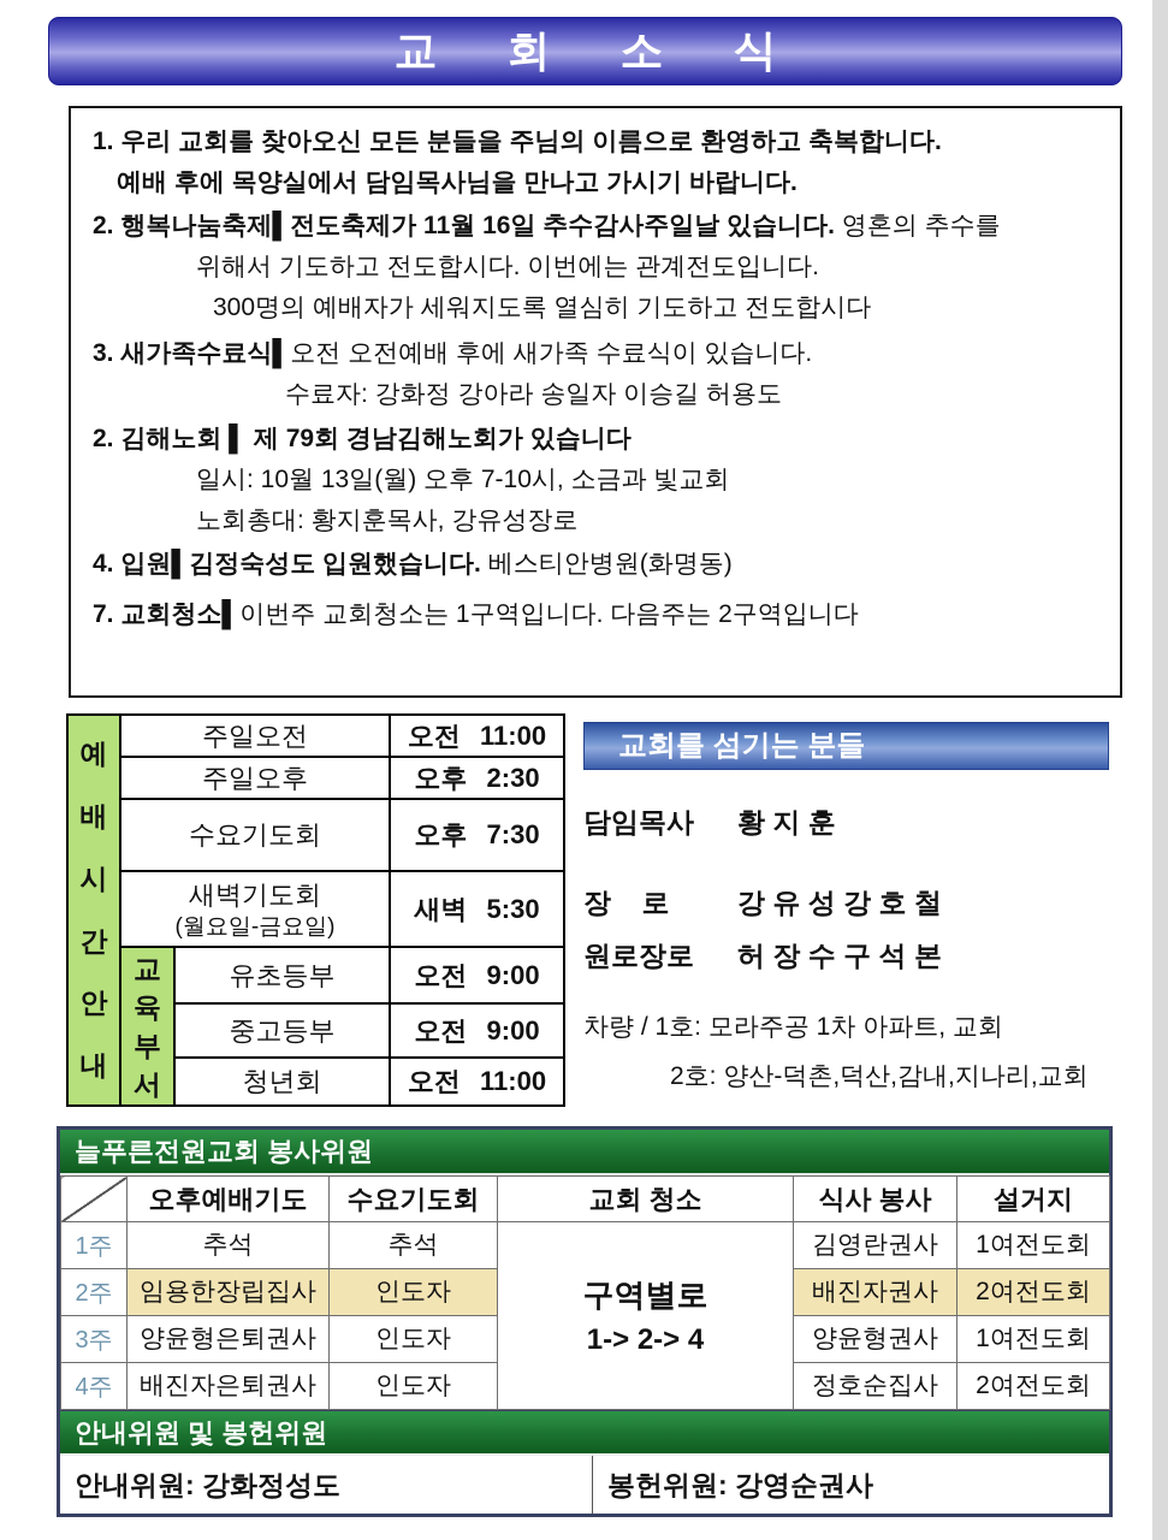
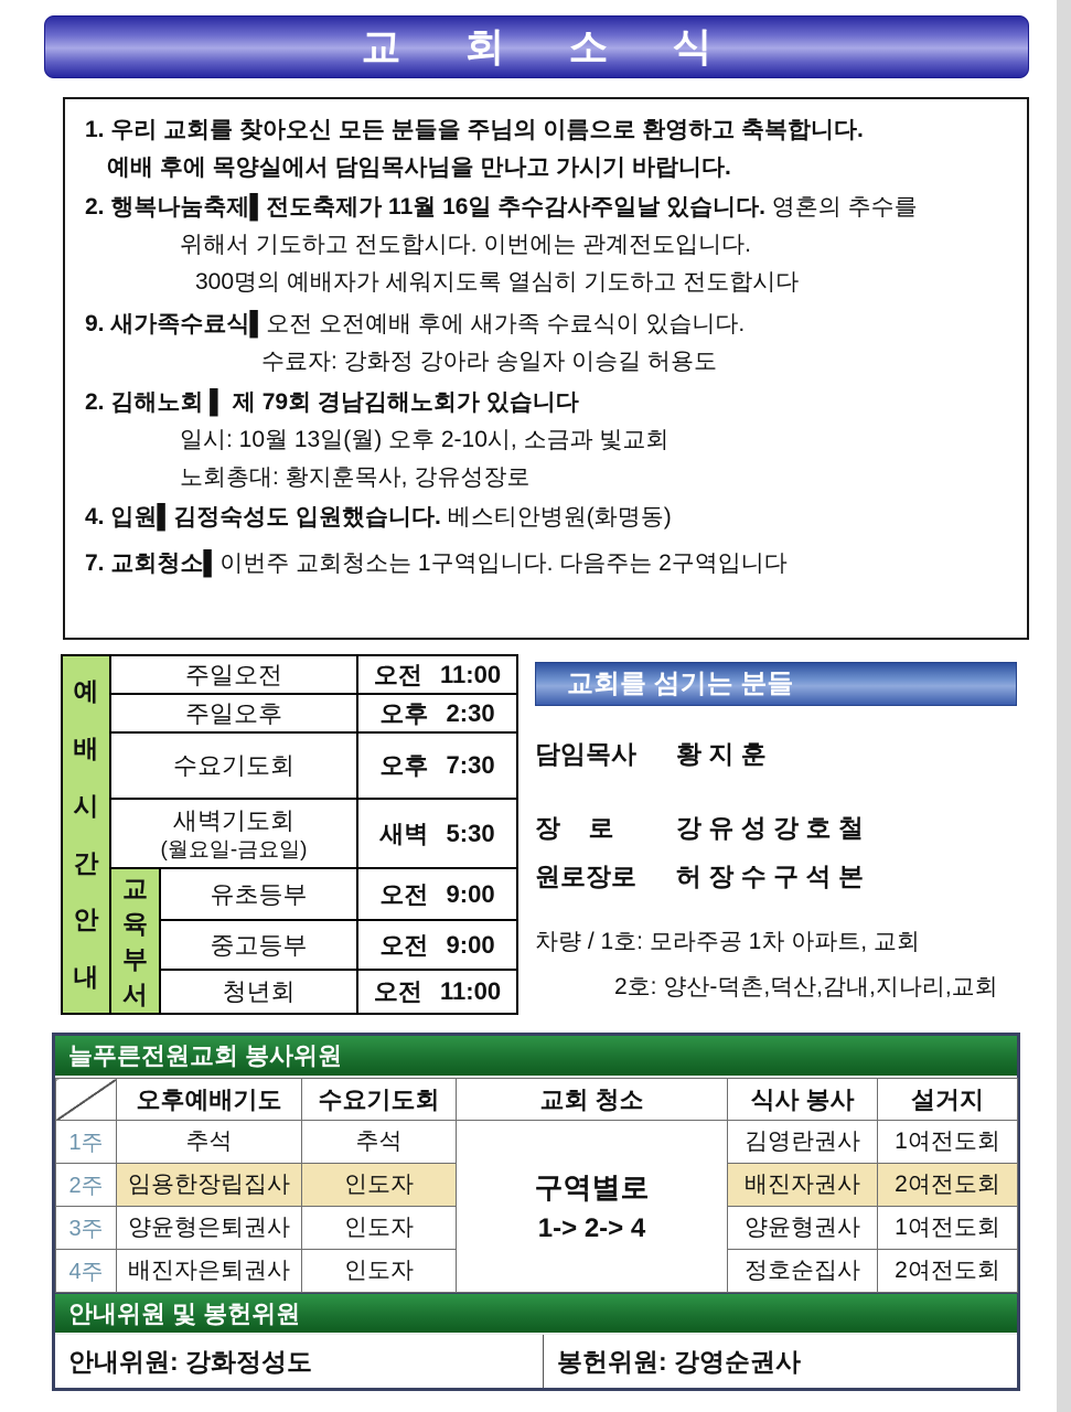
  교 회 소 식
  1. 우리 교회를 찾아오신 모든 분들을 주님의 이름으로 환영하고 축복합니다.
  예배 후에 목양실에서 담임목사님을 만나고 가시기 바랍니다.
  2. 행복나눔축제▌전도축제가 11월 16일 추수감사주일날 있습니다. 영혼의 추수를
  위해서 기도하고 전도합시다. 이번에는 관계전도입니다.
  300명의 예배자가 세워지도록 열심히 기도하고 전도합시다
- 3. 새가족수료식▌오전 오전예배 후에 새가족 수료식이 있습니다.
+ 9. 새가족수료식▌오전 오전예배 후에 새가족 수료식이 있습니다.
  수료자: 강화정 강아라 송일자 이승길 허용도
  2. 김해노회 ▌ 제 79회 경남김해노회가 있습니다
- 일시: 10월 13일(월) 오후 7-10시, 소금과 빛교회
+ 일시: 10월 13일(월) 오후 2-10시, 소금과 빛교회
  노회총대: 황지훈목사, 강유성장로
  4. 입원▌김정숙성도 입원했습니다. 베스티안병원(화명동)
  7. 교회청소▌이번주 교회청소는 1구역입니다. 다음주는 2구역입니다
  예배시간안내	주일오전	오전 11:00
  주일오후	오후 2:30
  수요기도회	오후 7:30
  새벽기도회(월요일-금요일)	새벽 5:30
  교육부서	유초등부	오전 9:00
  중고등부	오전 9:00
  청년회	오전 11:00
  교회를 섬기는 분들
  담임목사
  황 지 훈
  장 로
  강 유 성 강 호 철
  원로장로
  허 장 수 구 석 본
  차량 / 1호: 모라주공 1차 아파트, 교회
  2호: 양산-덕촌,덕산,감내,지나리,교회
  늘푸른전원교회 봉사위원
  	오후예배기도	수요기도회	교회 청소	식사 봉사	설거지
  1주	추석	추석	구역별로 1-> 2-> 4	김영란권사	1여전도회
  2주	임용한장립집사	인도자	배진자권사	2여전도회
  3주	양윤형은퇴권사	인도자	양윤형권사	1여전도회
  4주	배진자은퇴권사	인도자	정호순집사	2여전도회
  안내위원 및 봉헌위원
  안내위원: 강화정성도
  봉헌위원: 강영순권사
